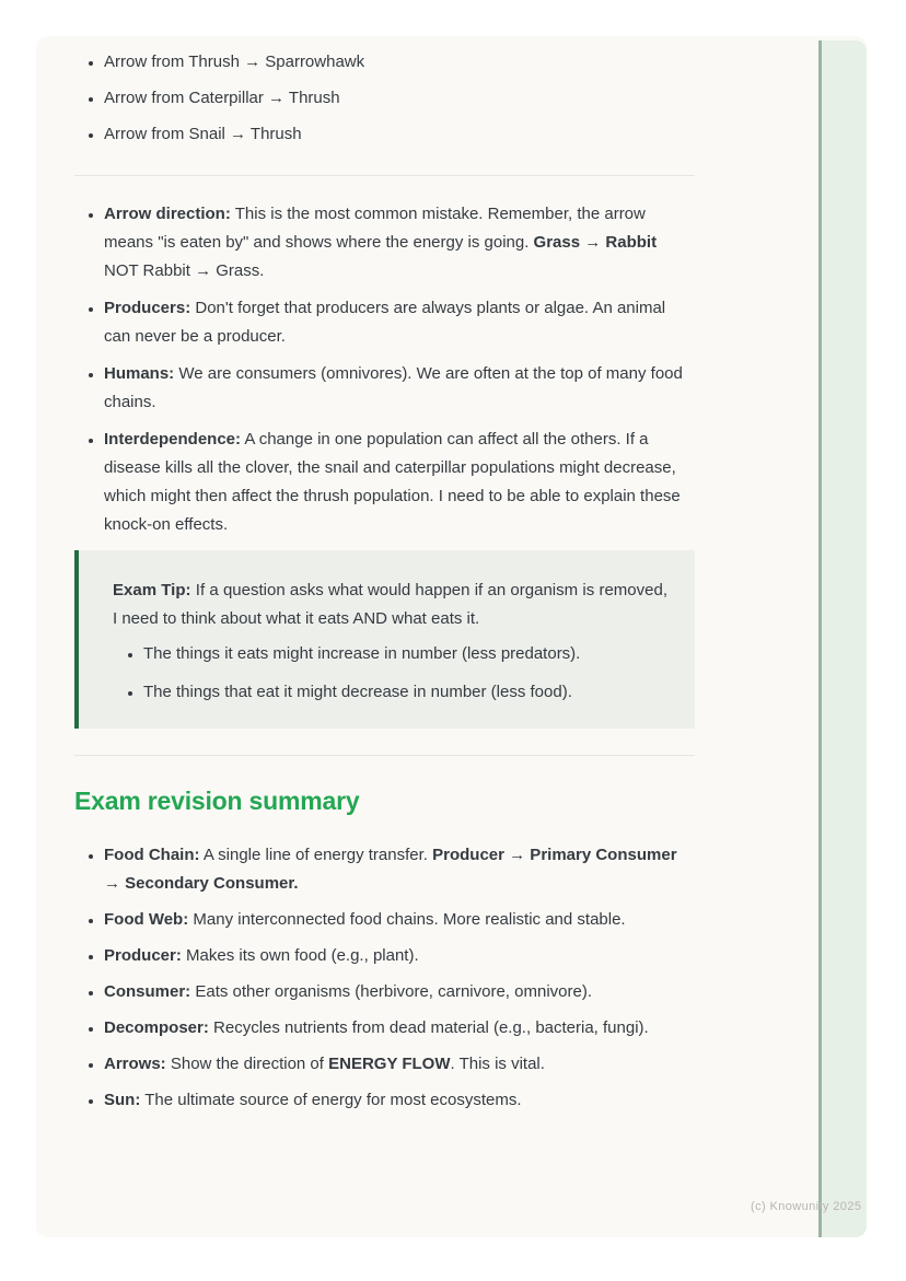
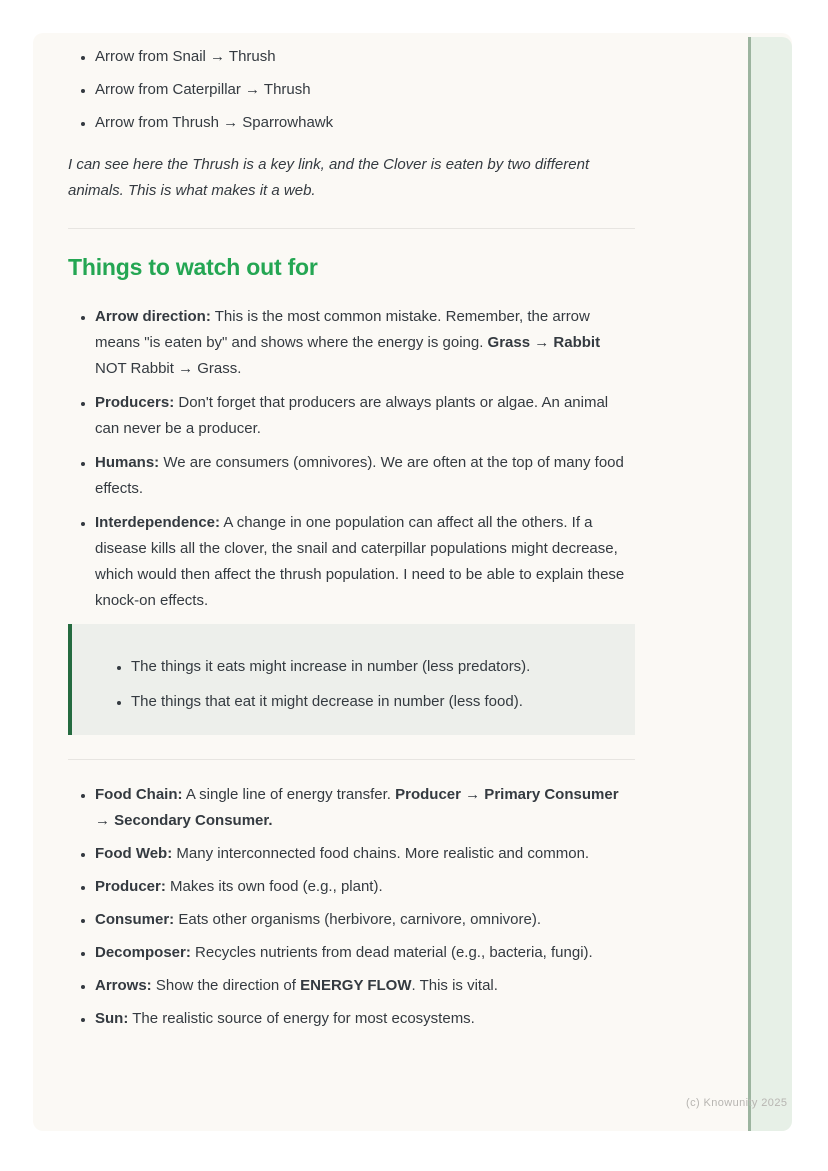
- Arrow from Thrush → Sparrowhawk
+ Arrow from Snail → Thrush
  Arrow from Caterpillar → Thrush
- Arrow from Snail → Thrush
+ Arrow from Thrush → Sparrowhawk
+ I can see here the Thrush is a key link, and the Clover is eaten by two different animals. This is what makes it a web.
+ Things to watch out for
  Arrow direction: This is the most common mistake. Remember, the arrow means "is eaten by" and shows where the energy is going. Grass → Rabbit NOT Rabbit → Grass.
  Producers: Don't forget that producers are always plants or algae. An animal can never be a producer.
- Humans: We are consumers (omnivores). We are often at the top of many food chains.
+ Humans: We are consumers (omnivores). We are often at the top of many food effects.
- Interdependence: A change in one population can affect all the others. If a disease kills all the clover, the snail and caterpillar populations might decrease, which might then affect the thrush population. I need to be able to explain these knock-on effects.
+ Interdependence: A change in one population can affect all the others. If a disease kills all the clover, the snail and caterpillar populations might decrease, which would then affect the thrush population. I need to be able to explain these knock-on effects.
- Exam Tip: If a question asks what would happen if an organism is removed, I need to think about what it eats AND what eats it.
  The things it eats might increase in number (less predators).
  The things that eat it might decrease in number (less food).
- Exam revision summary
  Food Chain: A single line of energy transfer. Producer → Primary Consumer → Secondary Consumer.
- Food Web: Many interconnected food chains. More realistic and stable.
+ Food Web: Many interconnected food chains. More realistic and common.
  Producer: Makes its own food (e.g., plant).
  Consumer: Eats other organisms (herbivore, carnivore, omnivore).
  Decomposer: Recycles nutrients from dead material (e.g., bacteria, fungi).
  Arrows: Show the direction of ENERGY FLOW. This is vital.
- Sun: The ultimate source of energy for most ecosystems.
+ Sun: The realistic source of energy for most ecosystems.
  (c) Knowunity 2025
